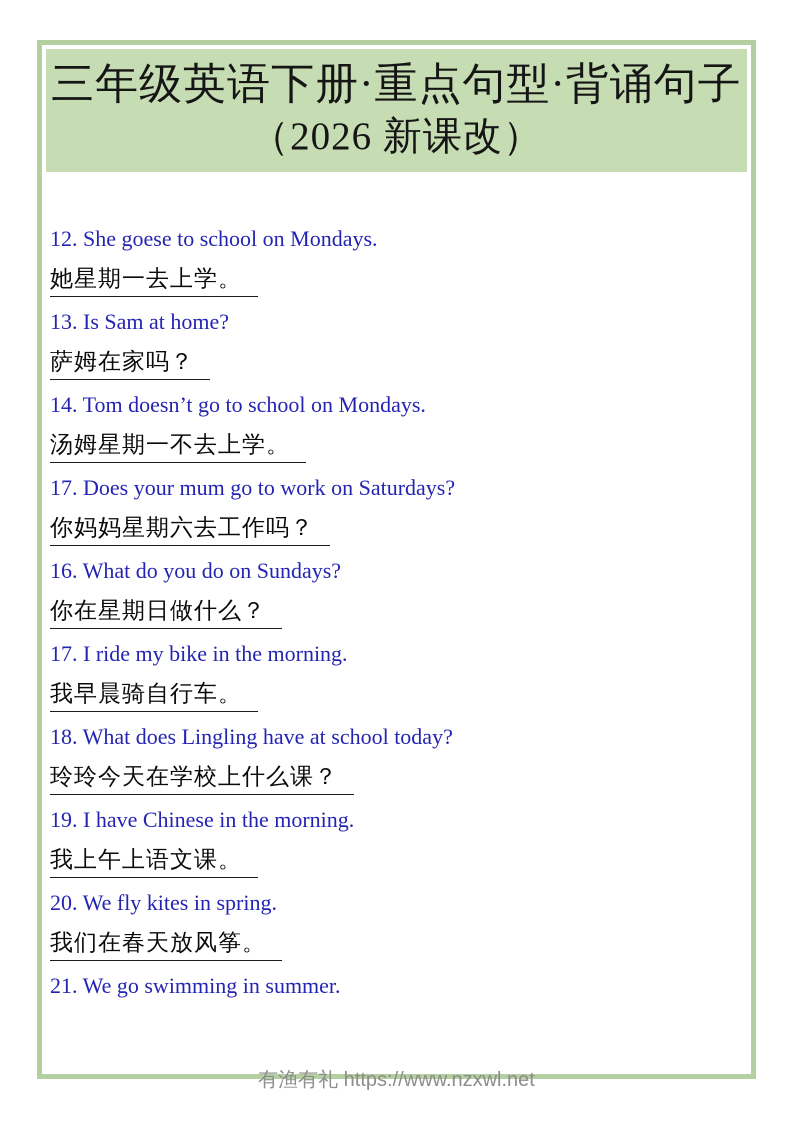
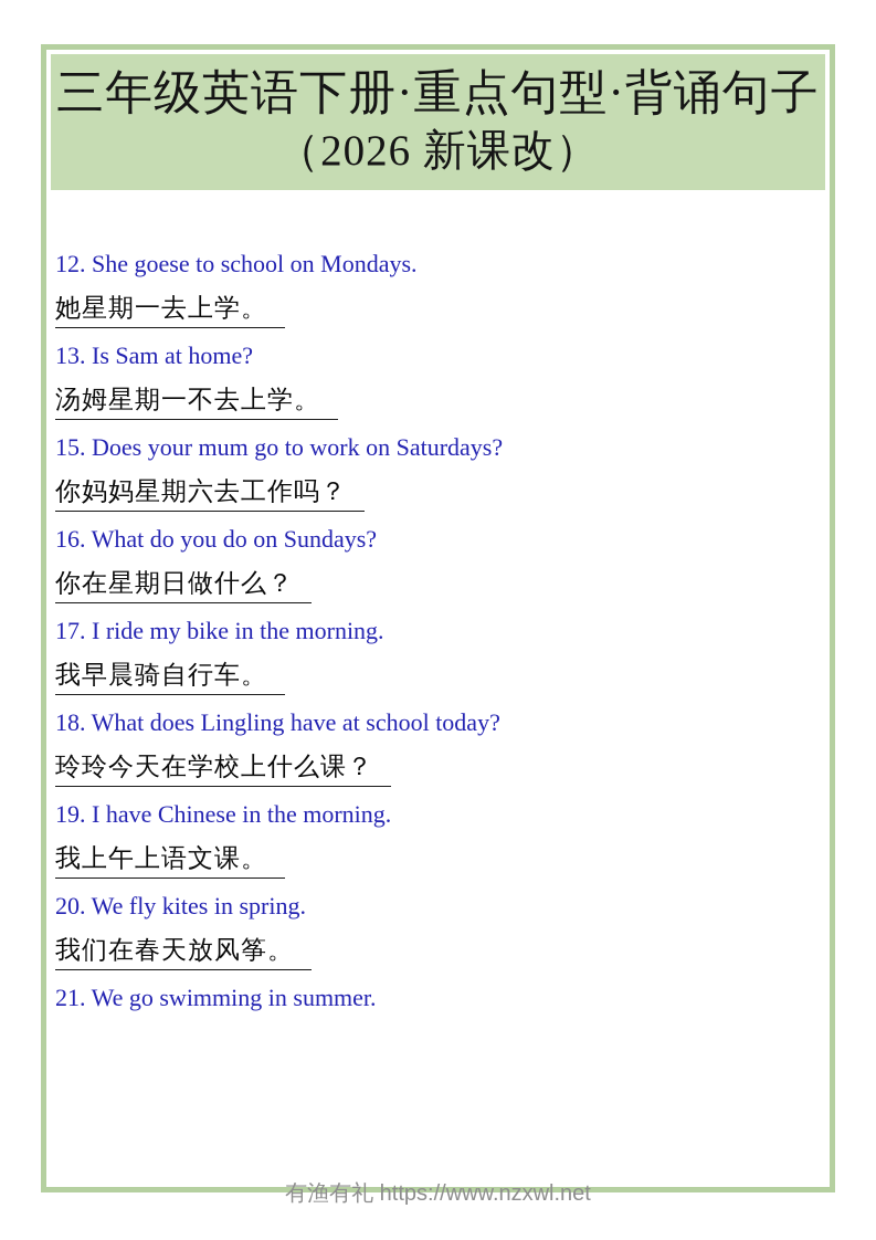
  三年级英语下册·重点句型·背诵句子
  （2026 新课改）
  12. She goese to school on Mondays.
  她星期一去上学。
  13. Is Sam at home?
- 萨姆在家吗？
- 14. Tom doesn’t go to school on Mondays.
  汤姆星期一不去上学。
- 17. Does your mum go to work on Saturdays?
+ 15. Does your mum go to work on Saturdays?
  你妈妈星期六去工作吗？
  16. What do you do on Sundays?
  你在星期日做什么？
  17. I ride my bike in the morning.
  我早晨骑自行车。
  18. What does Lingling have at school today?
  玲玲今天在学校上什么课？
  19. I have Chinese in the morning.
  我上午上语文课。
  20. We fly kites in spring.
  我们在春天放风筝。
  21. We go swimming in summer.
  有渔有礼 https://www.nzxwl.net
